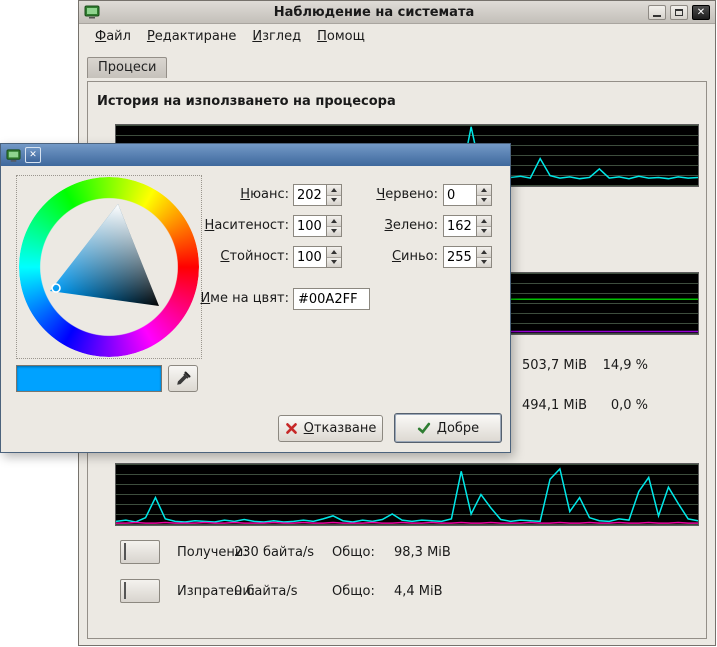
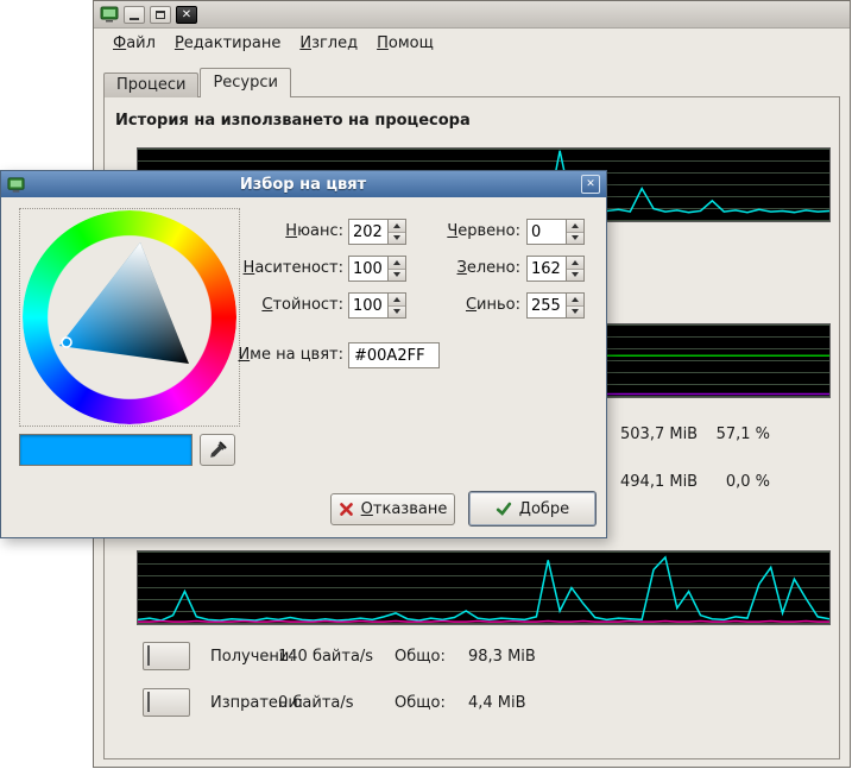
- Наблюдение на системата
  ✕
  Файл
  Редактиране
  Изглед
  Помощ
  Процеси
+ Ресурси
  История на използването на процесора
  503,7 MiB
- 14,9 %
+ 57,1 %
  494,1 MiB
  0,0 %
  Получени:
- 230 байта/s
+ 140 байта/s
  Общо:
  98,3 MiB
  Изпратени:
  0 байта/s
  Общо:
  4,4 MiB
+ Избор на цвят
  ✕
  Нюанс:
  202
  Наситеност:
  100
  Стойност:
  100
  Червено:
  0
  Зелено:
  162
  Синьо:
  255
  Име на цвят:
  #00A2FF
  Отказване
  Добре
